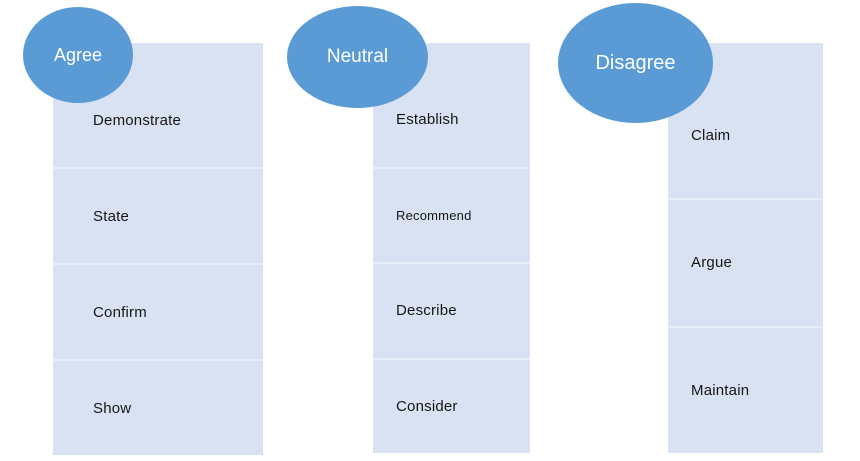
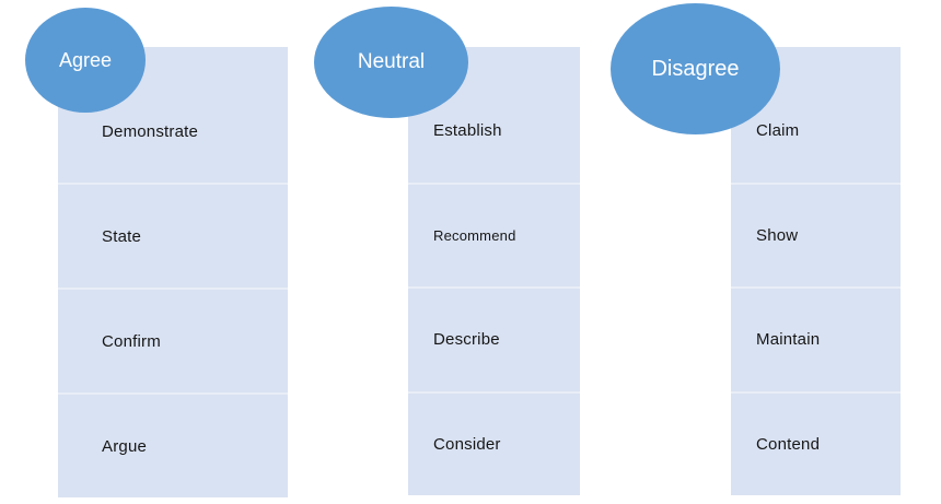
  Demonstrate
  State
  Confirm
- Show
+ Argue
  Establish
  Recommend
  Describe
  Consider
  Claim
- Argue
+ Show
  Maintain
+ Contend
  Agree
  Neutral
  Disagree
